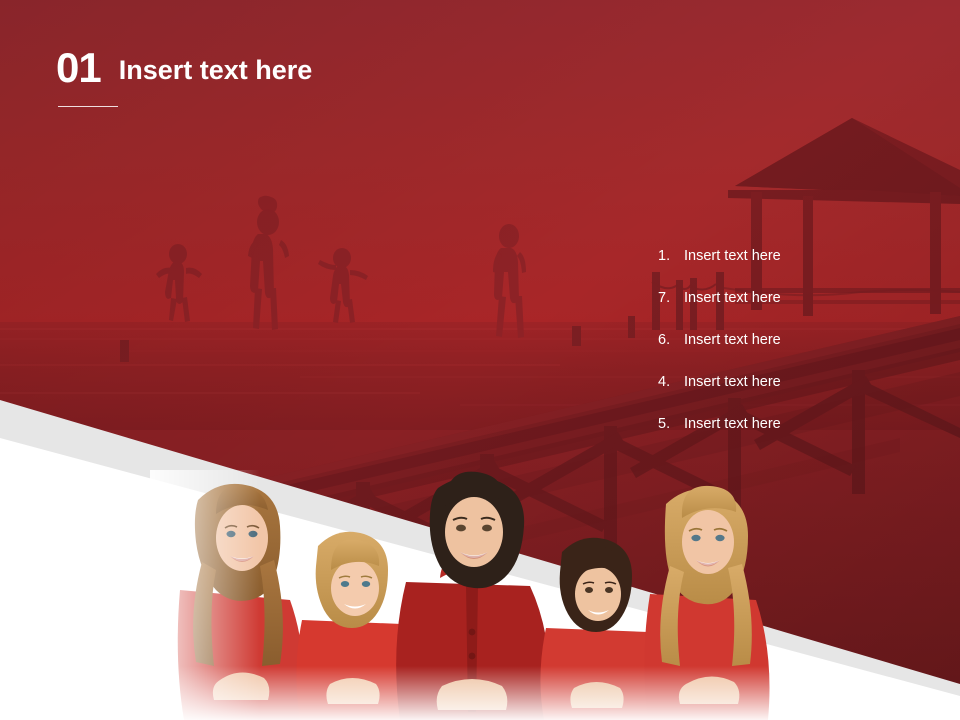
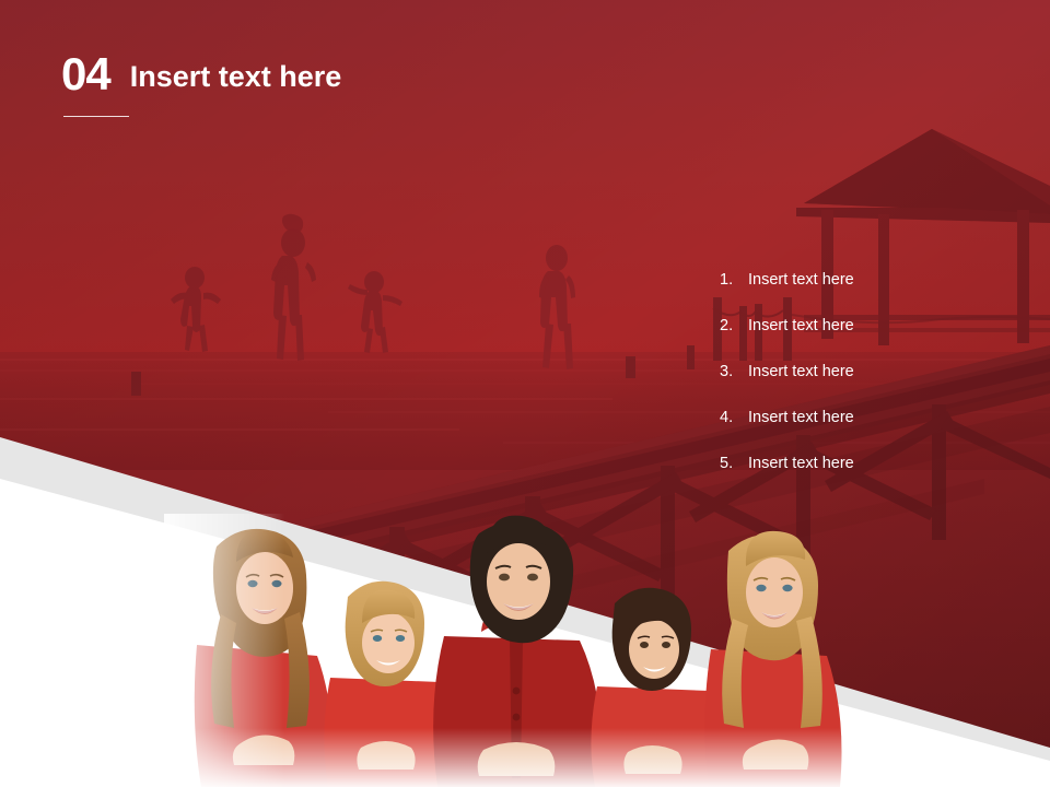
- 01
+ 04
  Insert text here
  1.
  Insert text here
- 7.
+ 2.
  Insert text here
- 6.
+ 3.
  Insert text here
  4.
  Insert text here
  5.
  Insert text here
